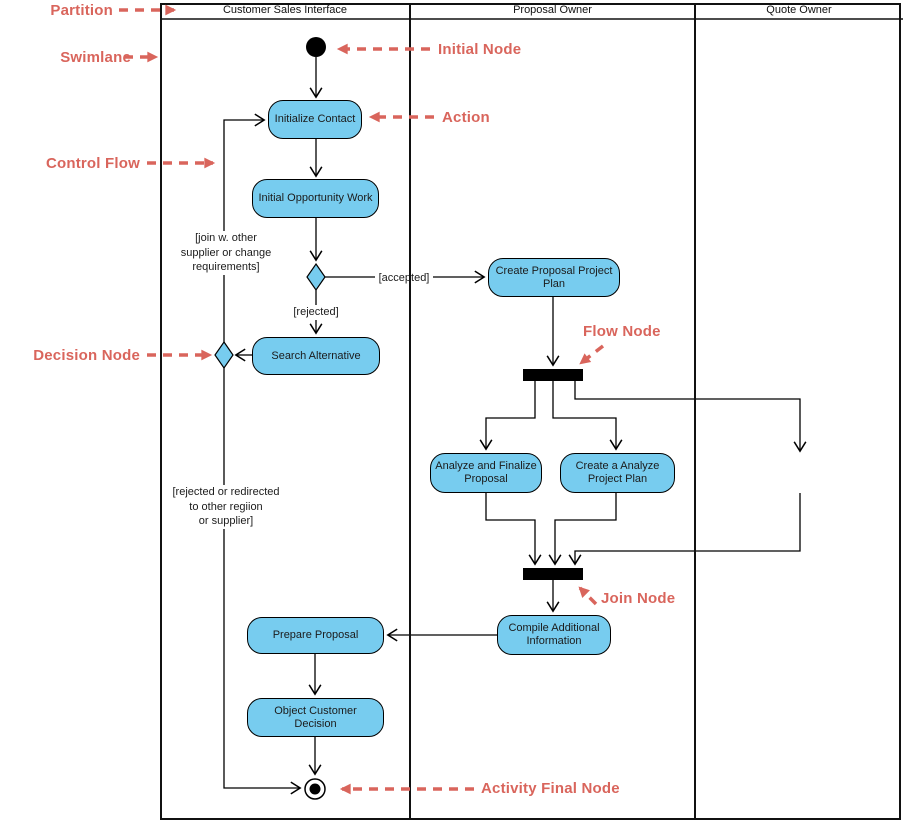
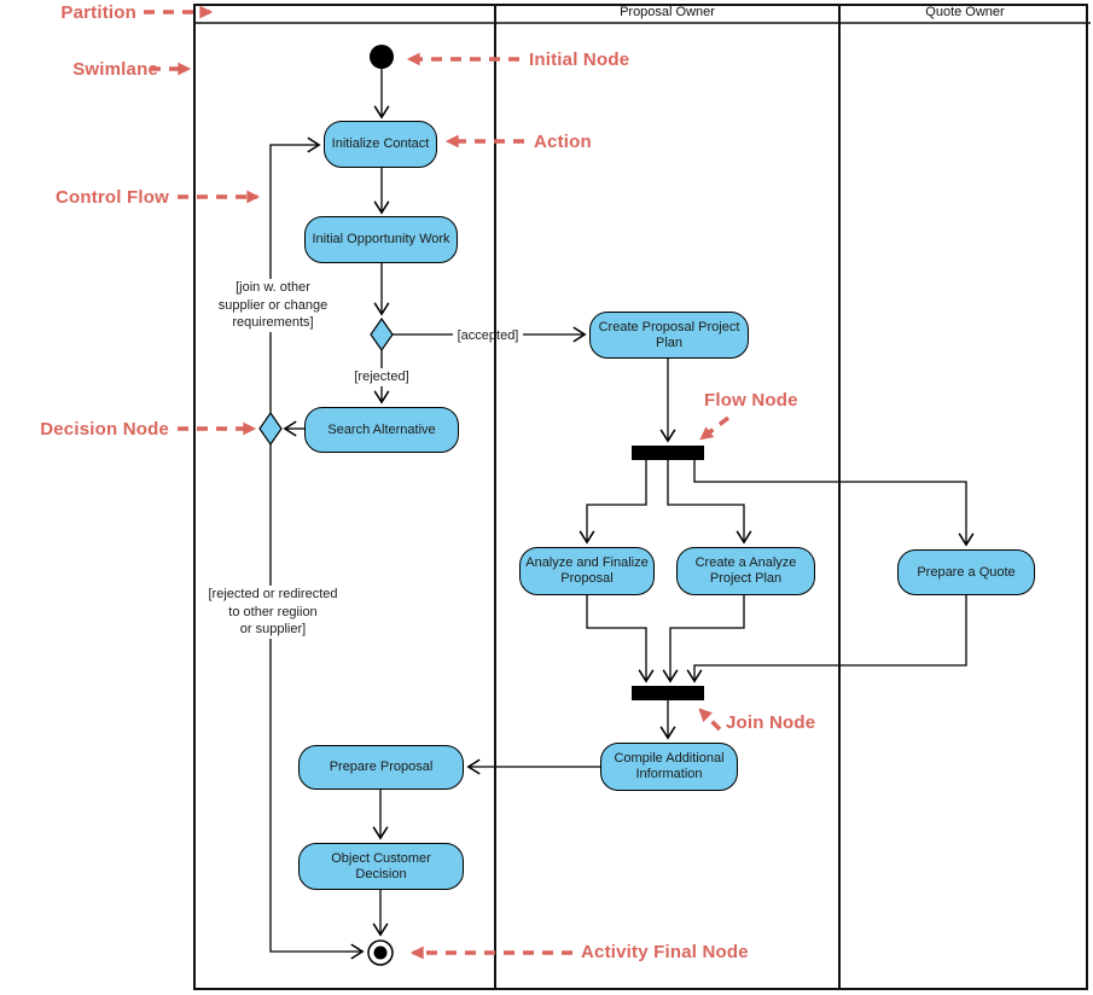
  Initialize Contact
  Initial Opportunity Work
  Search Alternative
  Create Proposal Project Plan
  Analyze and Finalize Proposal
  Create a Analyze Project Plan
+ Prepare a Quote
  Compile Additional Information
  Prepare Proposal
  Object Customer Decision
  [accepted]
  [rejected]
  [join w. other
  supplier or change
  requirements]
  [rejected or redirected
  to other regiion
  or supplier]
- Customer Sales Interface
  Proposal Owner
  Quote Owner
  Partition
  Swimlane
  Control Flow
  Decision Node
  Initial Node
  Action
  Flow Node
  Join Node
  Activity Final Node
